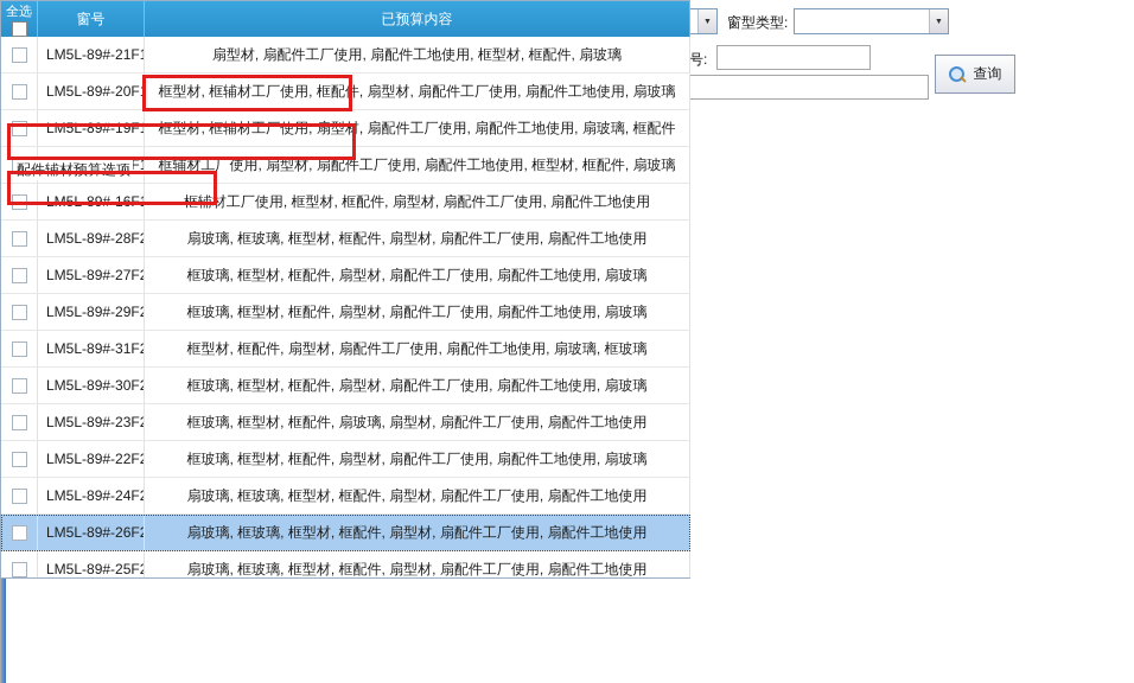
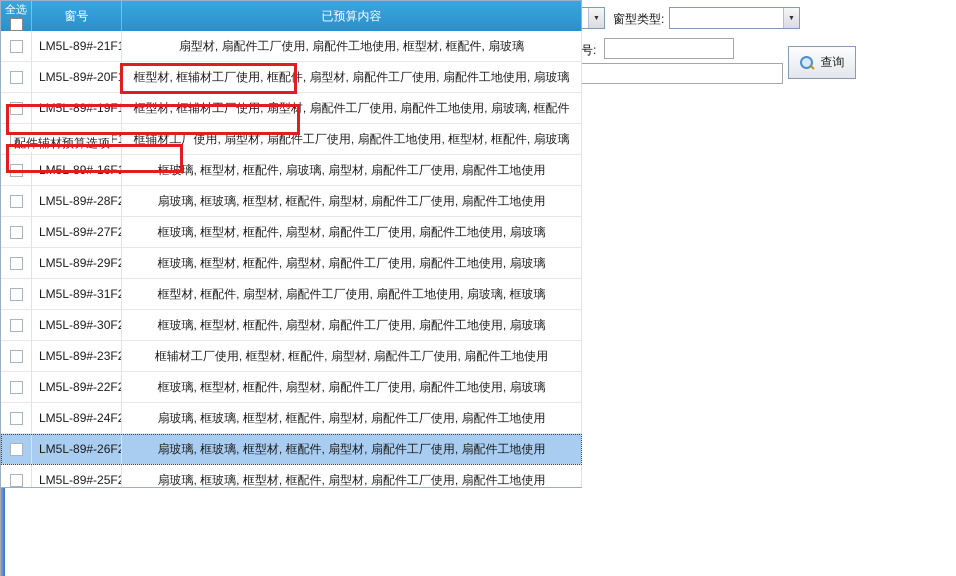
  配件辅材预算选项
  窗型类型:
  查询
  全选
  窗号
  已预算内容
  LM5L-89#-21F1
  扇型材, 扇配件工厂使用, 扇配件工地使用, 框型材, 框配件, 扇玻璃
  LM5L-89#-20F1
  框型材, 框辅材工厂使用, 框配件, 扇型材, 扇配件工厂使用, 扇配件工地使用, 扇玻璃
  LM5L-89#-19F1
  框型材, 框辅材工厂使用, 扇型材, 扇配件工厂使用, 扇配件工地使用, 扇玻璃, 框配件
  框辅材工厂使用, 扇型材, 扇配件工厂使用, 扇配件工地使用, 框型材, 框配件, 扇玻璃
  LM5L-89#-16F1
- 框辅材工厂使用, 框型材, 框配件, 扇型材, 扇配件工厂使用, 扇配件工地使用
+ 框玻璃, 框型材, 框配件, 扇玻璃, 扇型材, 扇配件工厂使用, 扇配件工地使用
  LM5L-89#-28F2
  扇玻璃, 框玻璃, 框型材, 框配件, 扇型材, 扇配件工厂使用, 扇配件工地使用
  LM5L-89#-27F2
  框玻璃, 框型材, 框配件, 扇型材, 扇配件工厂使用, 扇配件工地使用, 扇玻璃
  LM5L-89#-29F2
  框玻璃, 框型材, 框配件, 扇型材, 扇配件工厂使用, 扇配件工地使用, 扇玻璃
  LM5L-89#-31F2
  框型材, 框配件, 扇型材, 扇配件工厂使用, 扇配件工地使用, 扇玻璃, 框玻璃
  LM5L-89#-30F2
  框玻璃, 框型材, 框配件, 扇型材, 扇配件工厂使用, 扇配件工地使用, 扇玻璃
  LM5L-89#-23F2
- 框玻璃, 框型材, 框配件, 扇玻璃, 扇型材, 扇配件工厂使用, 扇配件工地使用
+ 框辅材工厂使用, 框型材, 框配件, 扇型材, 扇配件工厂使用, 扇配件工地使用
  LM5L-89#-22F2
  框玻璃, 框型材, 框配件, 扇型材, 扇配件工厂使用, 扇配件工地使用, 扇玻璃
  LM5L-89#-24F2
  扇玻璃, 框玻璃, 框型材, 框配件, 扇型材, 扇配件工厂使用, 扇配件工地使用
  LM5L-89#-26F2
  扇玻璃, 框玻璃, 框型材, 框配件, 扇型材, 扇配件工厂使用, 扇配件工地使用
  LM5L-89#-25F2
  扇玻璃, 框玻璃, 框型材, 框配件, 扇型材, 扇配件工厂使用, 扇配件工地使用
